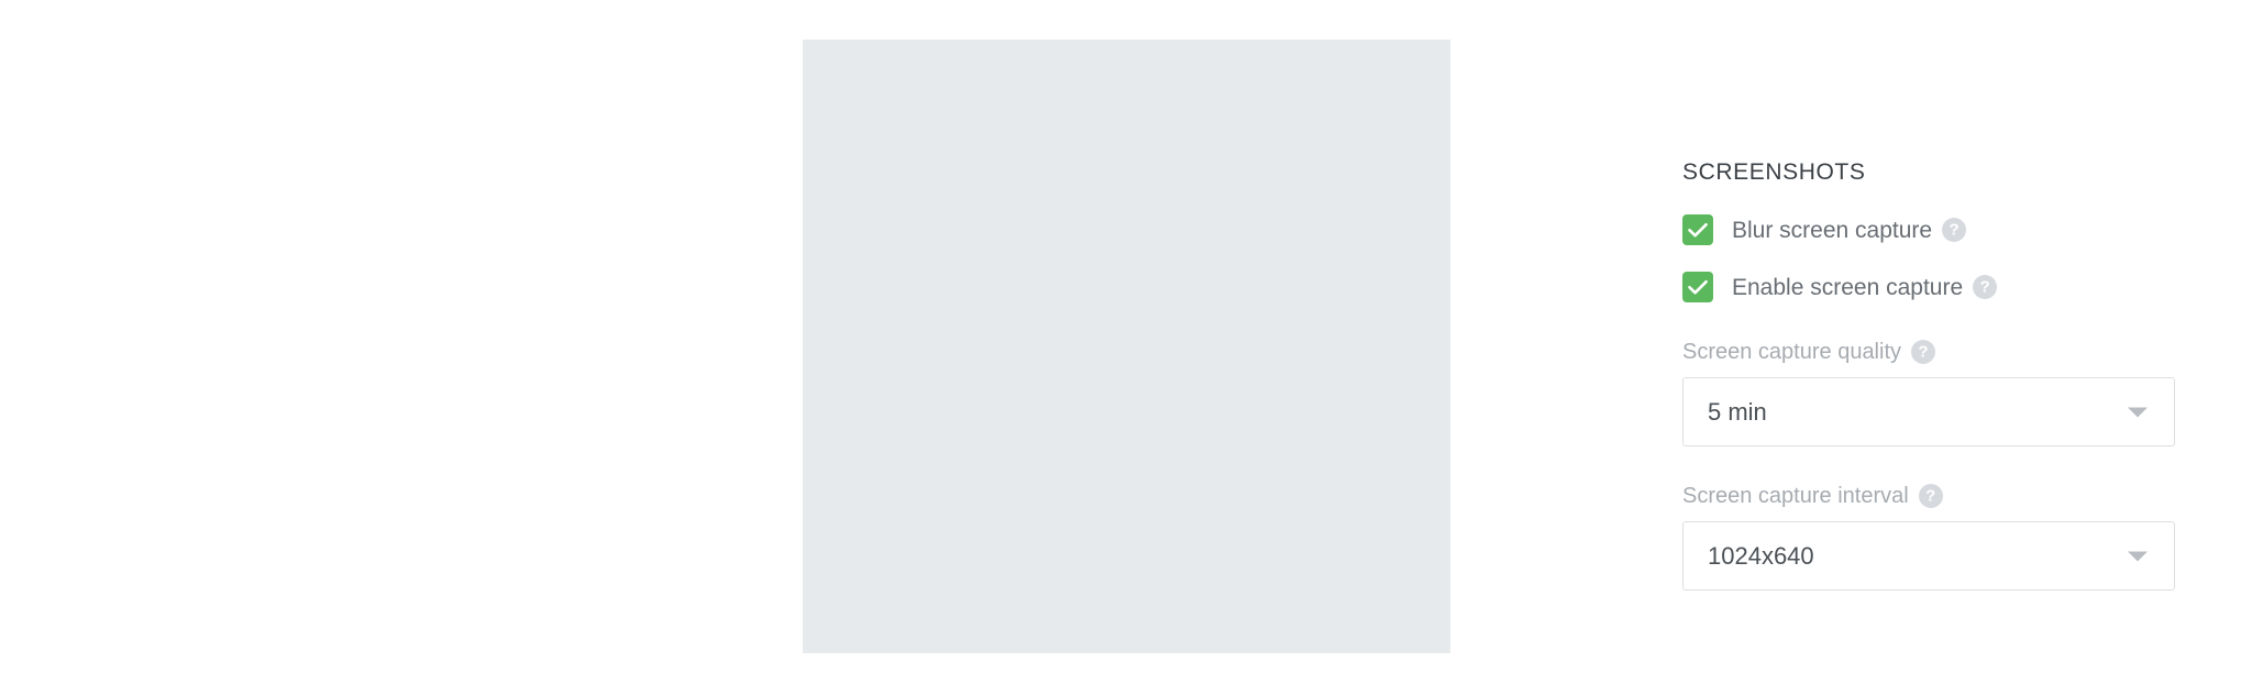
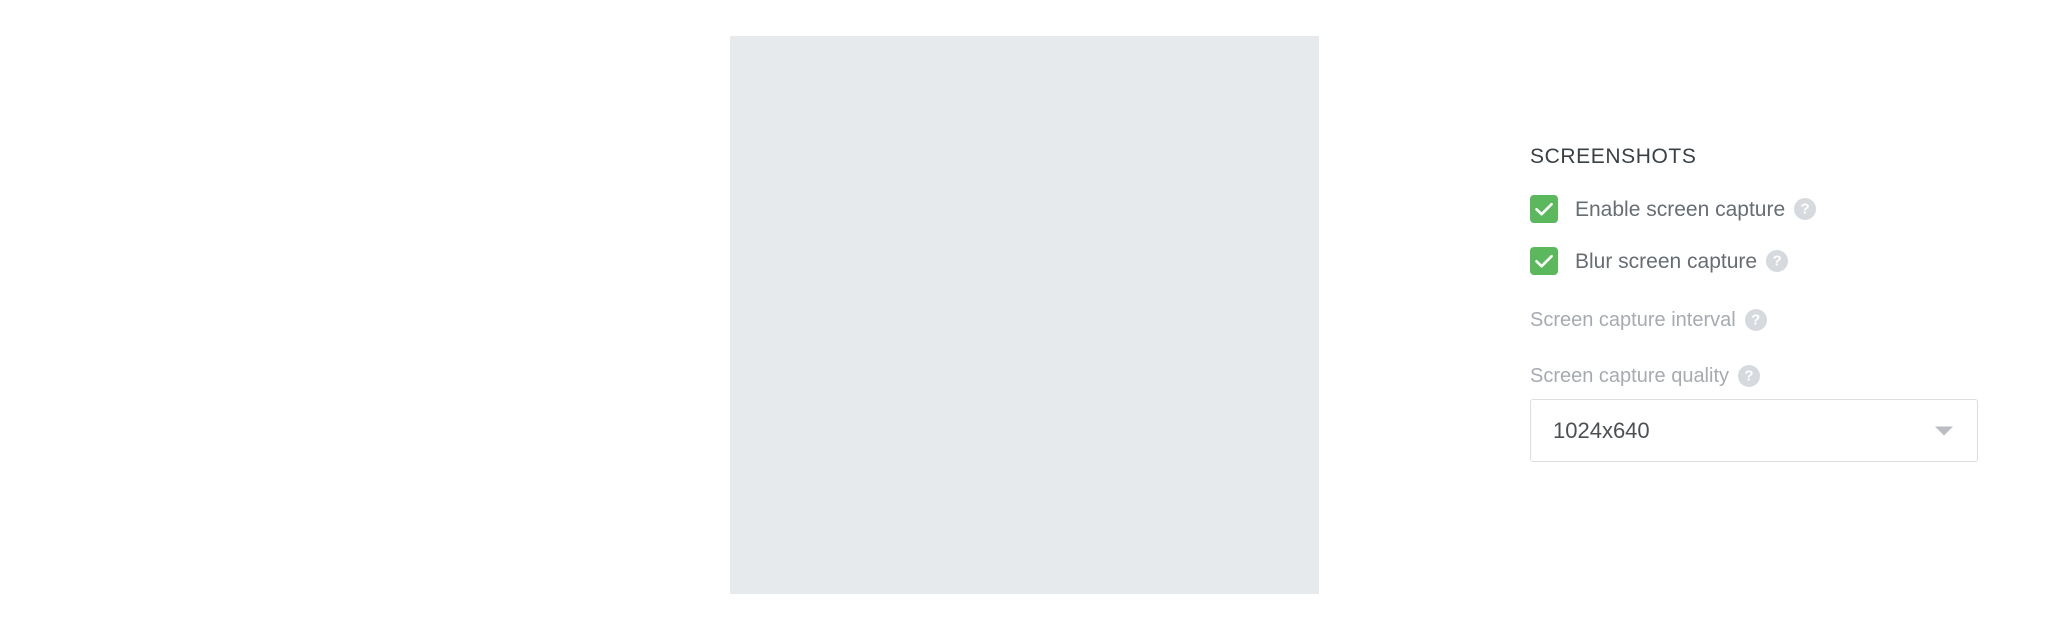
  SCREENSHOTS
- Blur screen capture
+ Enable screen capture
  ?
- Enable screen capture
+ Blur screen capture
  ?
- Screen capture quality
+ Screen capture interval
  ?
- 5 min
- Screen capture interval
+ Screen capture quality
  ?
  1024x640
